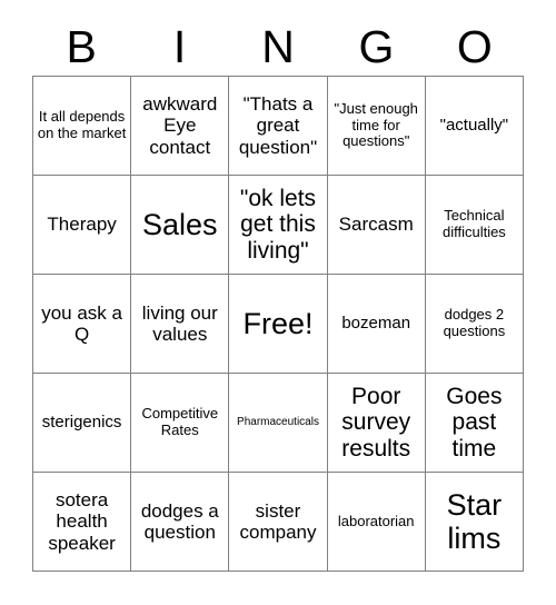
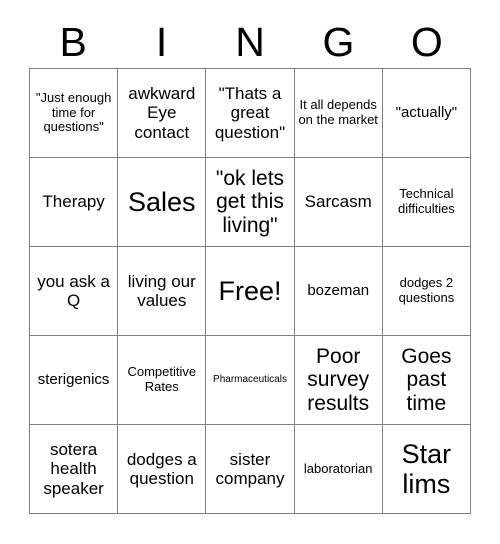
  B
  I
  N
  G
  O
- It all depends on the market
+ "Just enough time for questions"
  awkward Eye contact
  "Thats a great question"
- "Just enough time for questions"
+ It all depends on the market
  "actually"
  Therapy
  Sales
  "ok lets get this living"
  Sarcasm
  Technical difficulties
  you ask a Q
  living our values
  Free!
  bozeman
  dodges 2 questions
  sterigenics
  Competitive Rates
  Pharmaceuticals
  Poor survey results
  Goes past time
  sotera health speaker
  dodges a question
  sister company
  laboratorian
  Star lims
